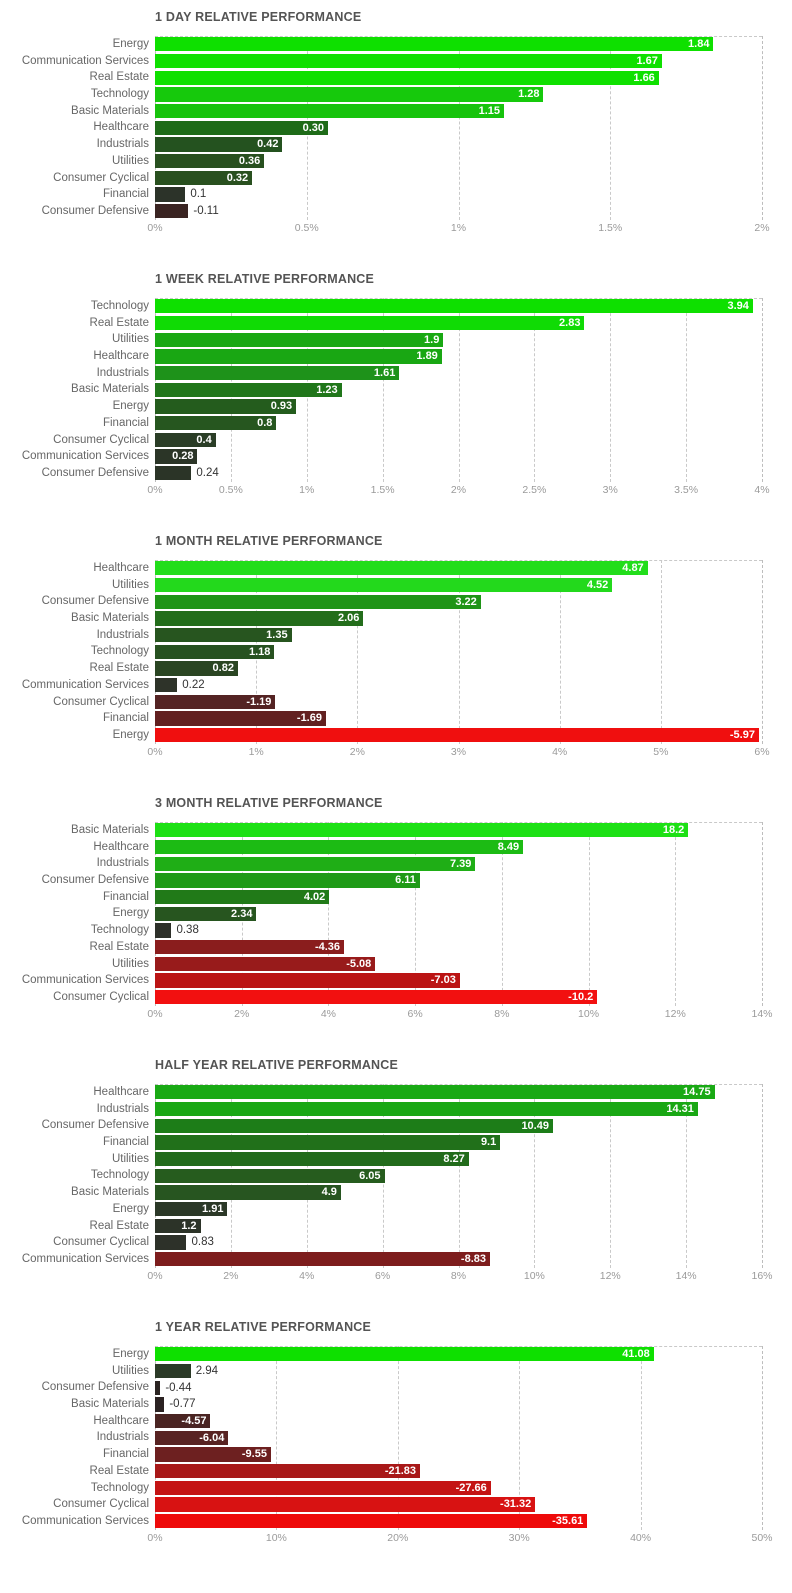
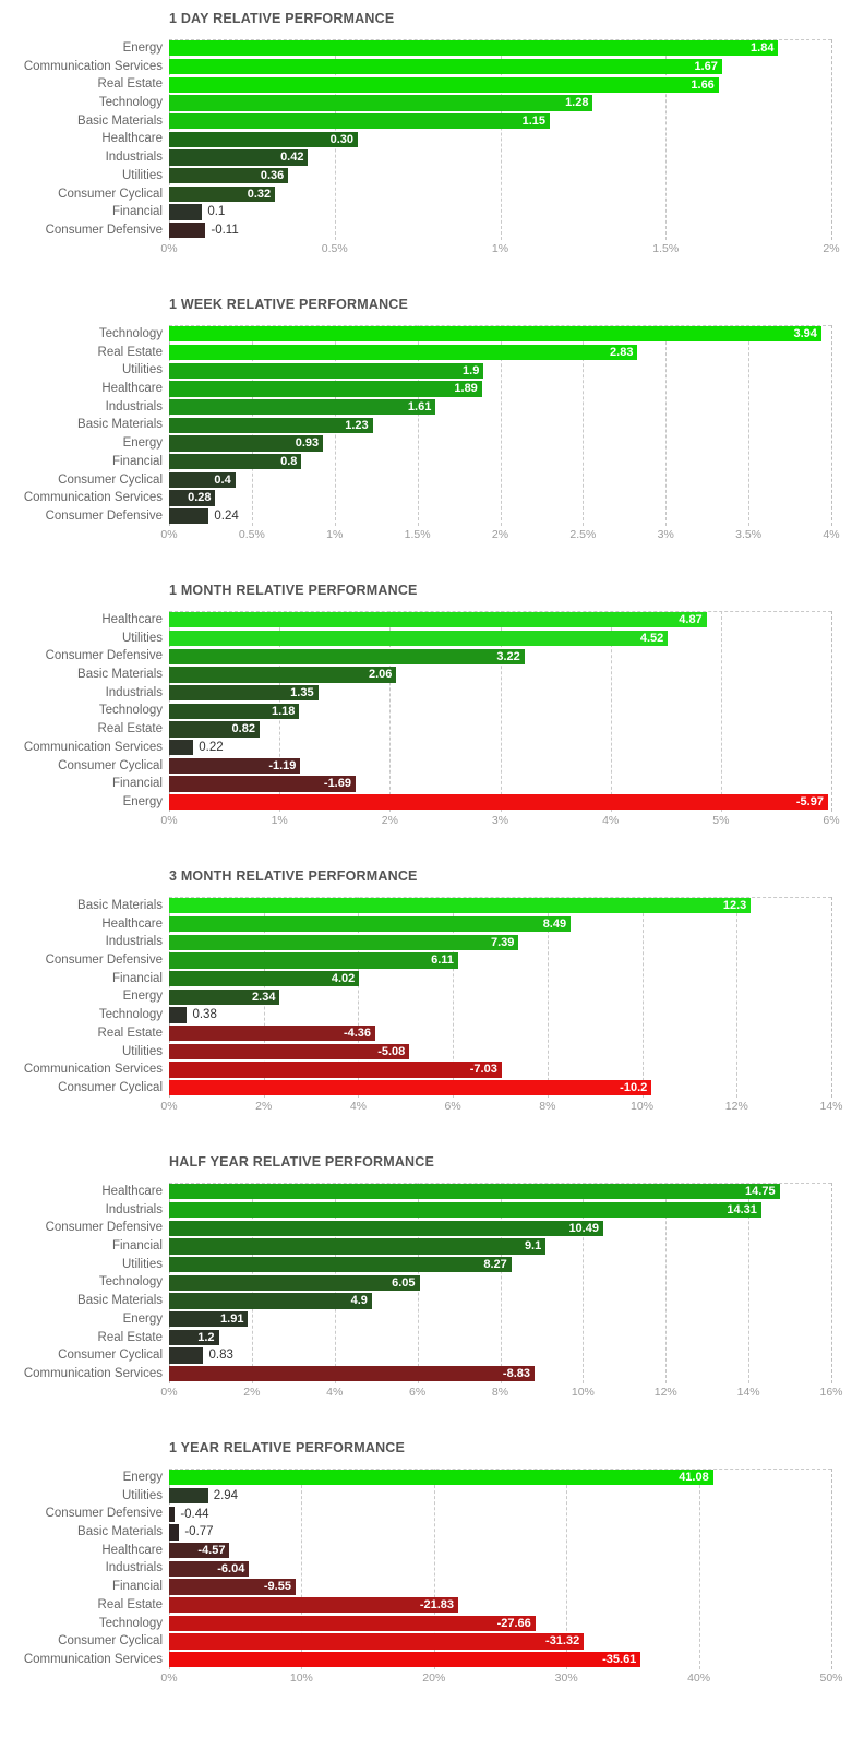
  1 DAY RELATIVE PERFORMANCE
  Energy
  1.84
  Communication Services
  1.67
  Real Estate
  1.66
  Technology
  1.28
  Basic Materials
  1.15
  Healthcare
  0.30
  Industrials
  0.42
  Utilities
  0.36
  Consumer Cyclical
  0.32
  Financial
  0.1
  Consumer Defensive
  -0.11
  0%
  0.5%
  1%
  1.5%
  2%
  1 WEEK RELATIVE PERFORMANCE
  Technology
  3.94
  Real Estate
  2.83
  Utilities
  1.9
  Healthcare
  1.89
  Industrials
  1.61
  Basic Materials
  1.23
  Energy
  0.93
  Financial
  0.8
  Consumer Cyclical
  0.4
  Communication Services
  0.28
  Consumer Defensive
  0.24
  0%
  0.5%
  1%
  1.5%
  2%
  2.5%
  3%
  3.5%
  4%
  1 MONTH RELATIVE PERFORMANCE
  Healthcare
  4.87
  Utilities
  4.52
  Consumer Defensive
  3.22
  Basic Materials
  2.06
  Industrials
  1.35
  Technology
  1.18
  Real Estate
  0.82
  Communication Services
  0.22
  Consumer Cyclical
  -1.19
  Financial
  -1.69
  Energy
  -5.97
  0%
  1%
  2%
  3%
  4%
  5%
  6%
  3 MONTH RELATIVE PERFORMANCE
  Basic Materials
- 18.2
+ 12.3
  Healthcare
  8.49
  Industrials
  7.39
  Consumer Defensive
  6.11
  Financial
  4.02
  Energy
  2.34
  Technology
  0.38
  Real Estate
  -4.36
  Utilities
  -5.08
  Communication Services
  -7.03
  Consumer Cyclical
  -10.2
  0%
  2%
  4%
  6%
  8%
  10%
  12%
  14%
  HALF YEAR RELATIVE PERFORMANCE
  Healthcare
  14.75
  Industrials
  14.31
  Consumer Defensive
  10.49
  Financial
  9.1
  Utilities
  8.27
  Technology
  6.05
  Basic Materials
  4.9
  Energy
  1.91
  Real Estate
  1.2
  Consumer Cyclical
  0.83
  Communication Services
  -8.83
  0%
  2%
  4%
  6%
  8%
  10%
  12%
  14%
  16%
  1 YEAR RELATIVE PERFORMANCE
  Energy
  41.08
  Utilities
  2.94
  Consumer Defensive
  -0.44
  Basic Materials
  -0.77
  Healthcare
  -4.57
  Industrials
  -6.04
  Financial
  -9.55
  Real Estate
  -21.83
  Technology
  -27.66
  Consumer Cyclical
  -31.32
  Communication Services
  -35.61
  0%
  10%
  20%
  30%
  40%
  50%
